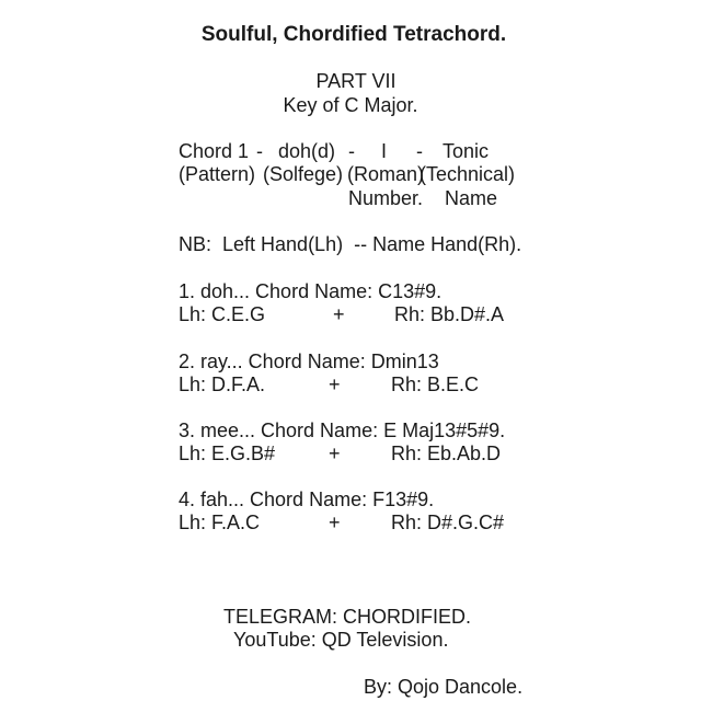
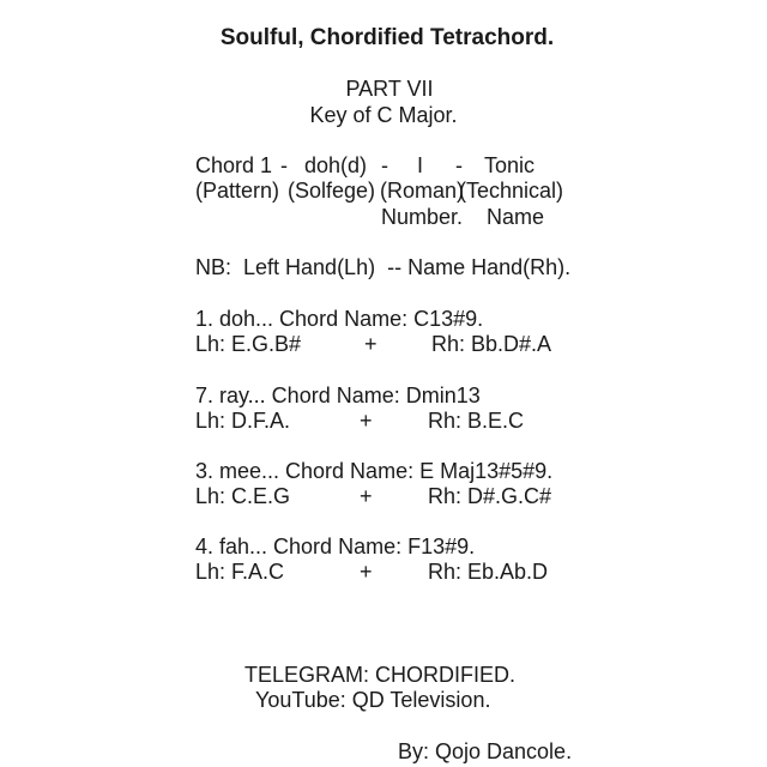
  Soulful, Chordified Tetrachord.
  PART VII
  Key of C Major.
  Chord 1
  -
  doh(d)
  -
  I
  -
  Tonic
  (Pattern)
  (Solfege)
  (Roman)
  (Technical)
  Number.
  Name
  NB: Left Hand(Lh) -- Name Hand(Rh).
  1. doh... Chord Name: C13#9.
- Lh: C.E.G
+ Lh: E.G.B#
  +
  Rh: Bb.D#.A
- 2. ray... Chord Name: Dmin13
+ 7. ray... Chord Name: Dmin13
  Lh: D.F.A.
  +
  Rh: B.E.C
  3. mee... Chord Name: E Maj13#5#9.
- Lh: E.G.B#
+ Lh: C.E.G
  +
- Rh: Eb.Ab.D
+ Rh: D#.G.C#
  4. fah... Chord Name: F13#9.
  Lh: F.A.C
  +
- Rh: D#.G.C#
+ Rh: Eb.Ab.D
  TELEGRAM: CHORDIFIED.
  YouTube: QD Television.
  By: Qojo Dancole.
